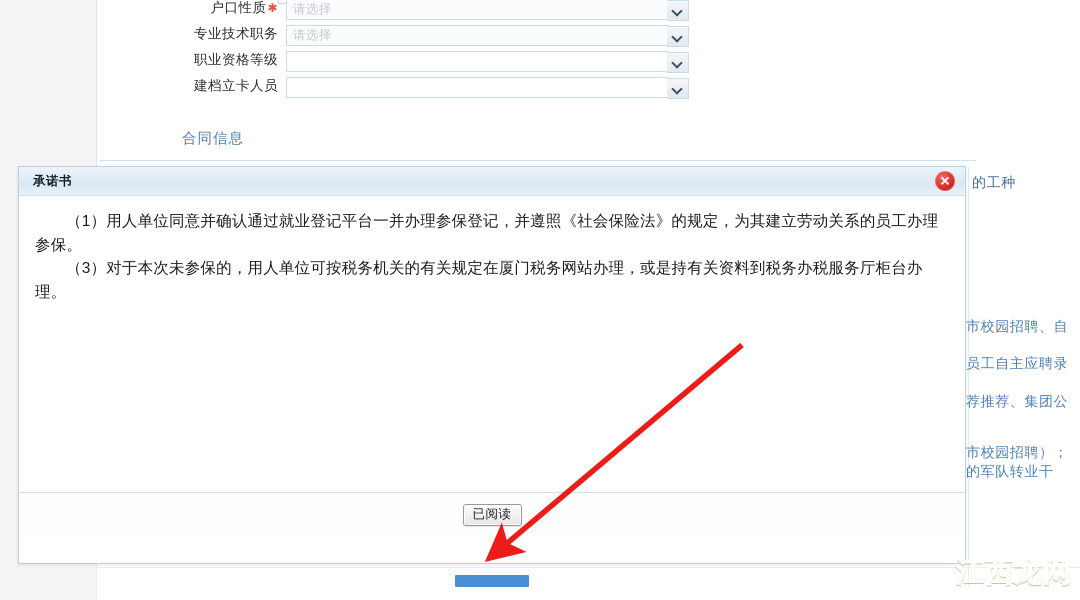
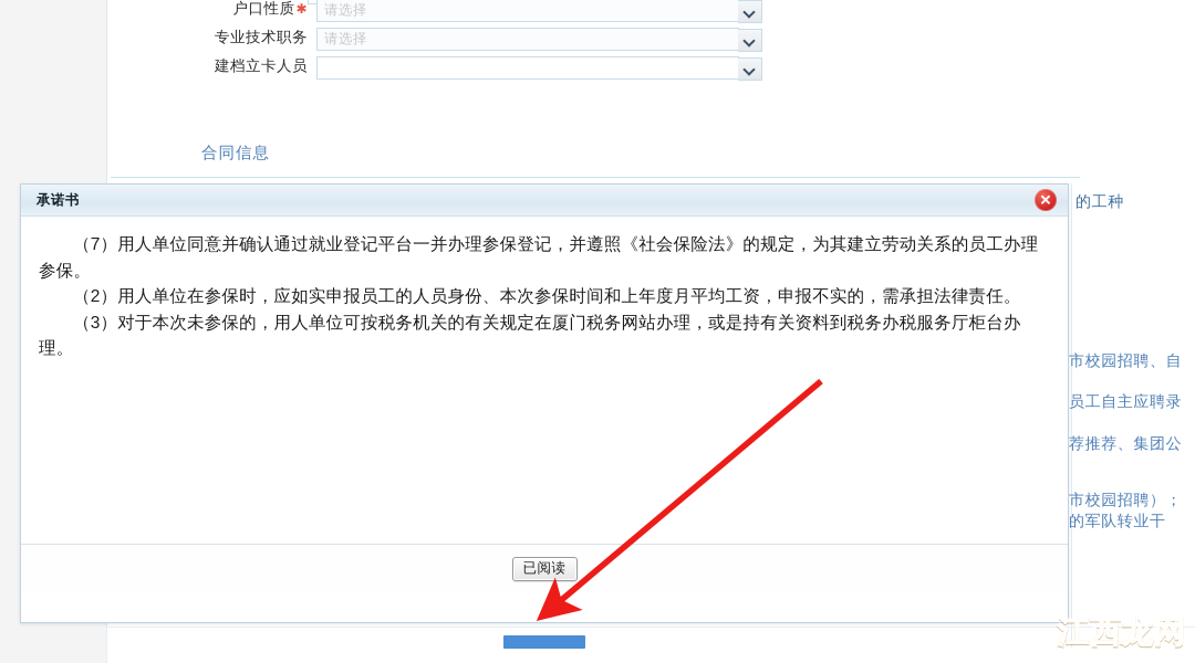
  户口性质✱
  请选择
  专业技术职务
  请选择
- 职业资格等级
  建档立卡人员
  合同信息
  的工种
  市校园招聘、自
  员工自主应聘录
  荐推荐、集团公
  市校园招聘）；
  的军队转业干
  承诺书
  ✕
- （1）用人单位同意并确认通过就业登记平台一并办理参保登记，并遵照《社会保险法》的规定，为其建立劳动关系的员工办理参保。
+ （7）用人单位同意并确认通过就业登记平台一并办理参保登记，并遵照《社会保险法》的规定，为其建立劳动关系的员工办理参保。
+ （2）用人单位在参保时，应如实申报员工的人员身份、本次参保时间和上年度月平均工资，申报不实的，需承担法律责任。
  （3）对于本次未参保的，用人单位可按税务机关的有关规定在厦门税务网站办理，或是持有关资料到税务办税服务厅柜台办理。
  已阅读
  江西龙网
